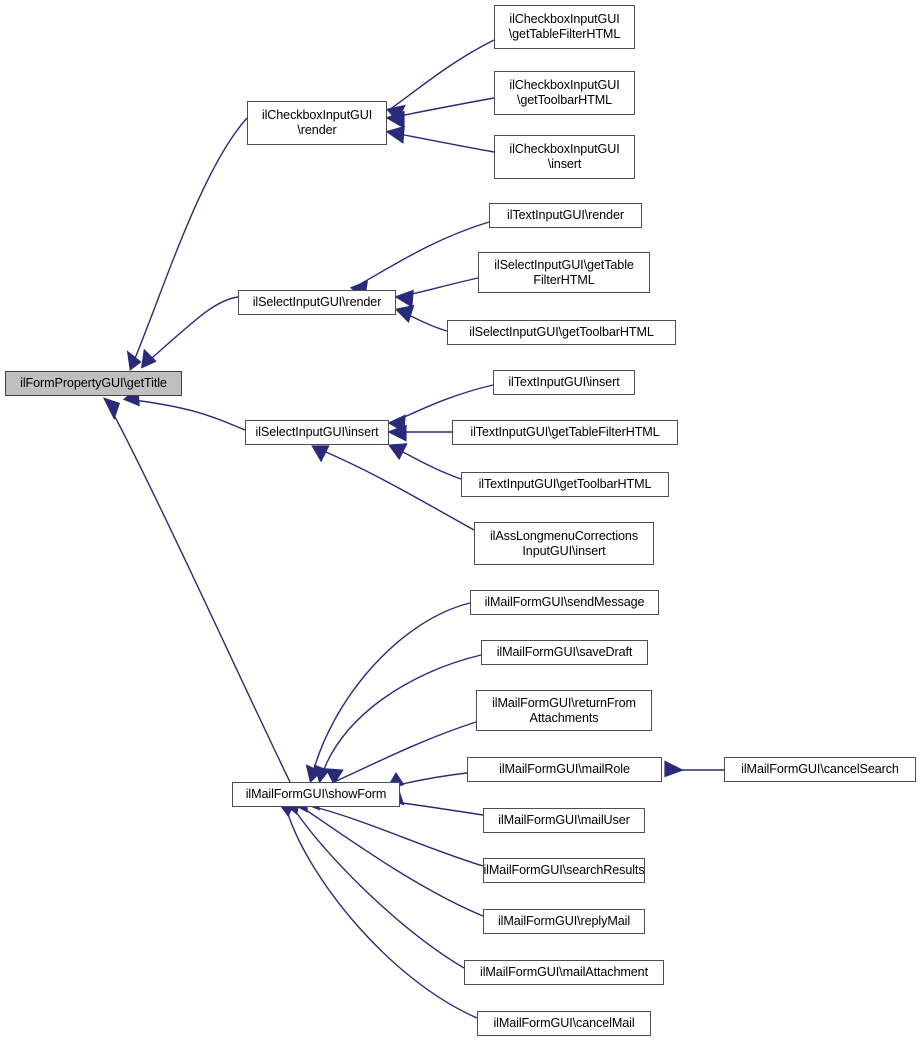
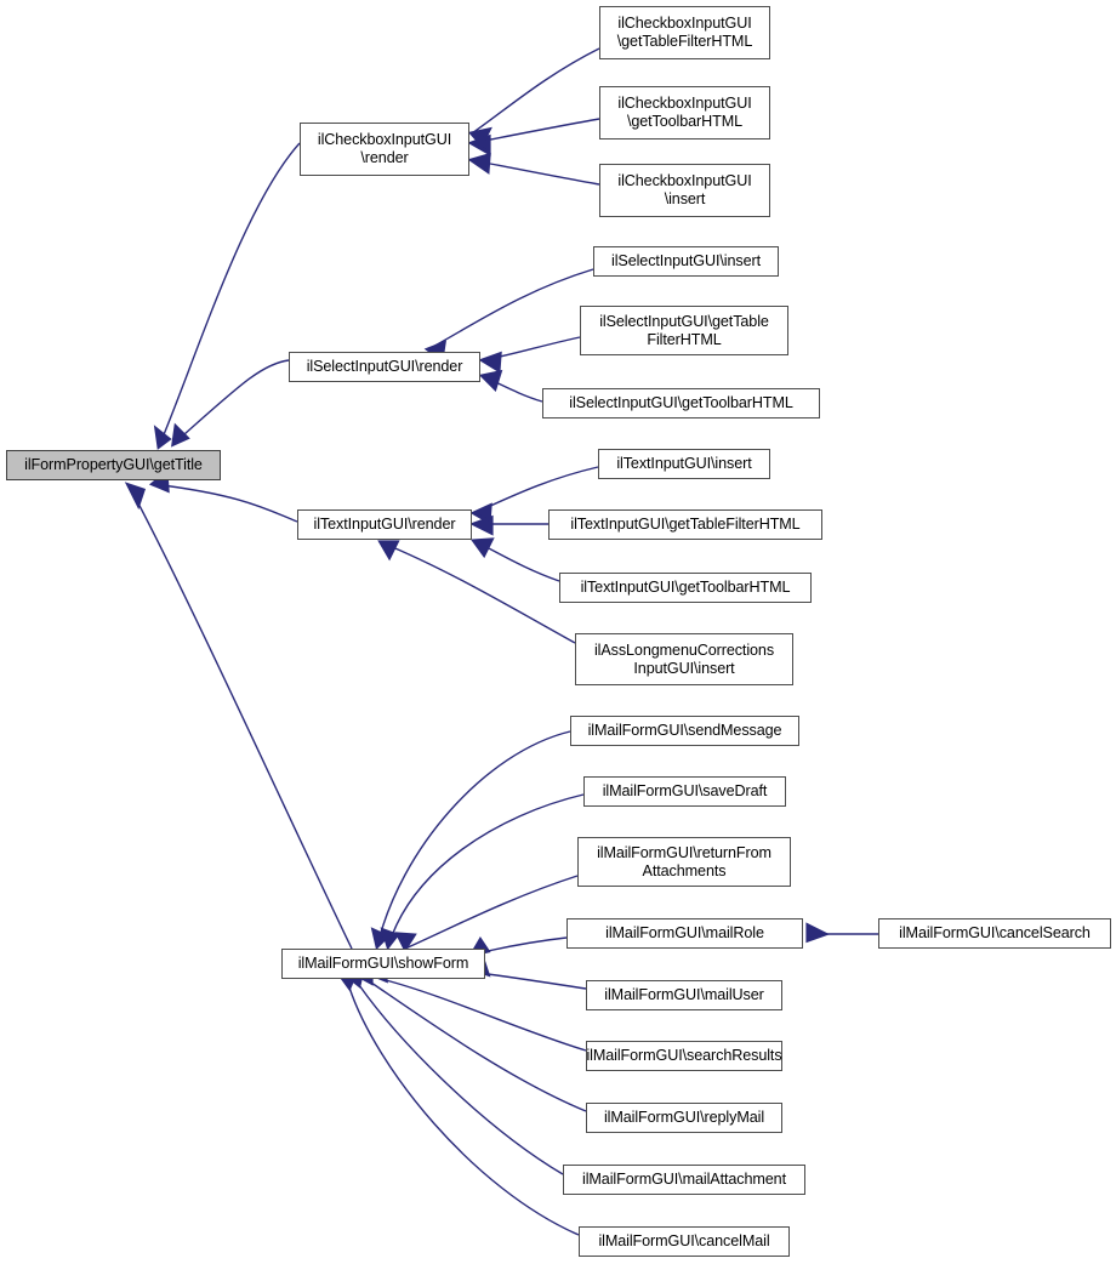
  ilFormPropertyGUI\getTitle
  ilCheckboxInputGUI
  \render
  ilCheckboxInputGUI
  \getTableFilterHTML
  ilCheckboxInputGUI
  \getToolbarHTML
  ilCheckboxInputGUI
  \insert
  ilSelectInputGUI\render
- ilTextInputGUI\render
+ ilSelectInputGUI\insert
  ilSelectInputGUI\getTable
  FilterHTML
  ilSelectInputGUI\getToolbarHTML
- ilSelectInputGUI\insert
+ ilTextInputGUI\render
  ilTextInputGUI\insert
  ilTextInputGUI\getTableFilterHTML
  ilTextInputGUI\getToolbarHTML
  ilAssLongmenuCorrections
  InputGUI\insert
  ilMailFormGUI\showForm
  ilMailFormGUI\sendMessage
  ilMailFormGUI\saveDraft
  ilMailFormGUI\returnFrom
  Attachments
  ilMailFormGUI\mailRole
  ilMailFormGUI\cancelSearch
  ilMailFormGUI\mailUser
  ilMailFormGUI\searchResults
  ilMailFormGUI\replyMail
  ilMailFormGUI\mailAttachment
  ilMailFormGUI\cancelMail
